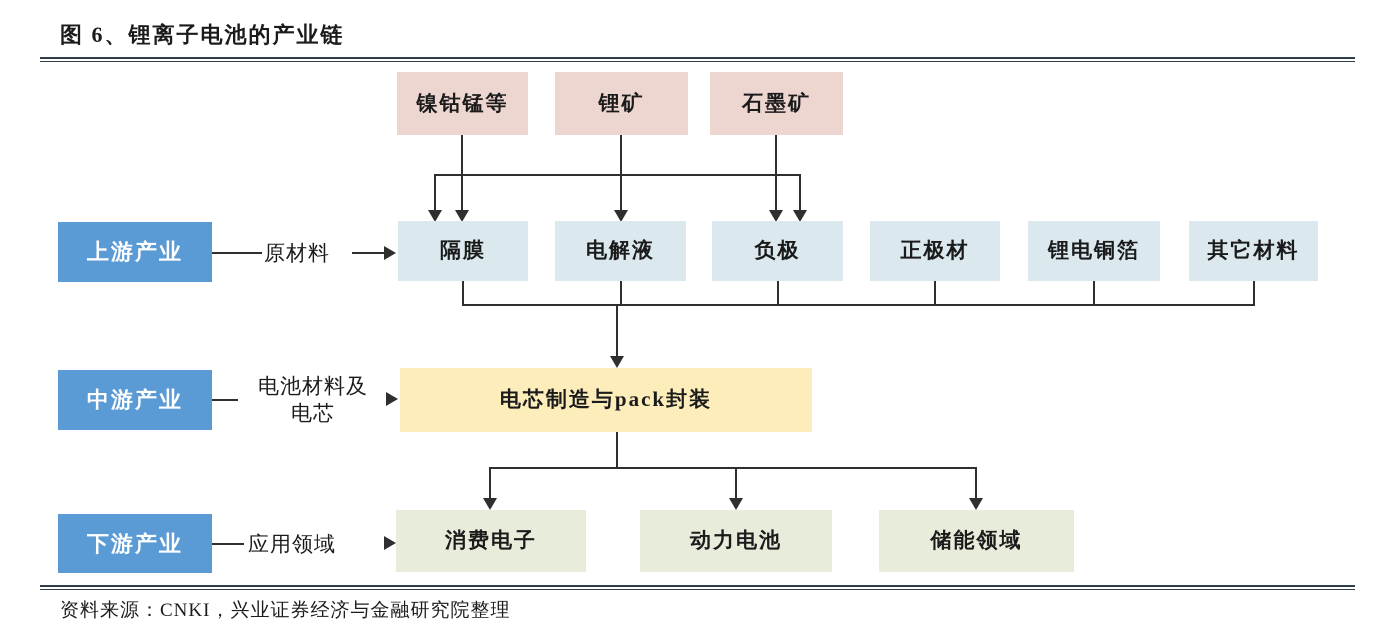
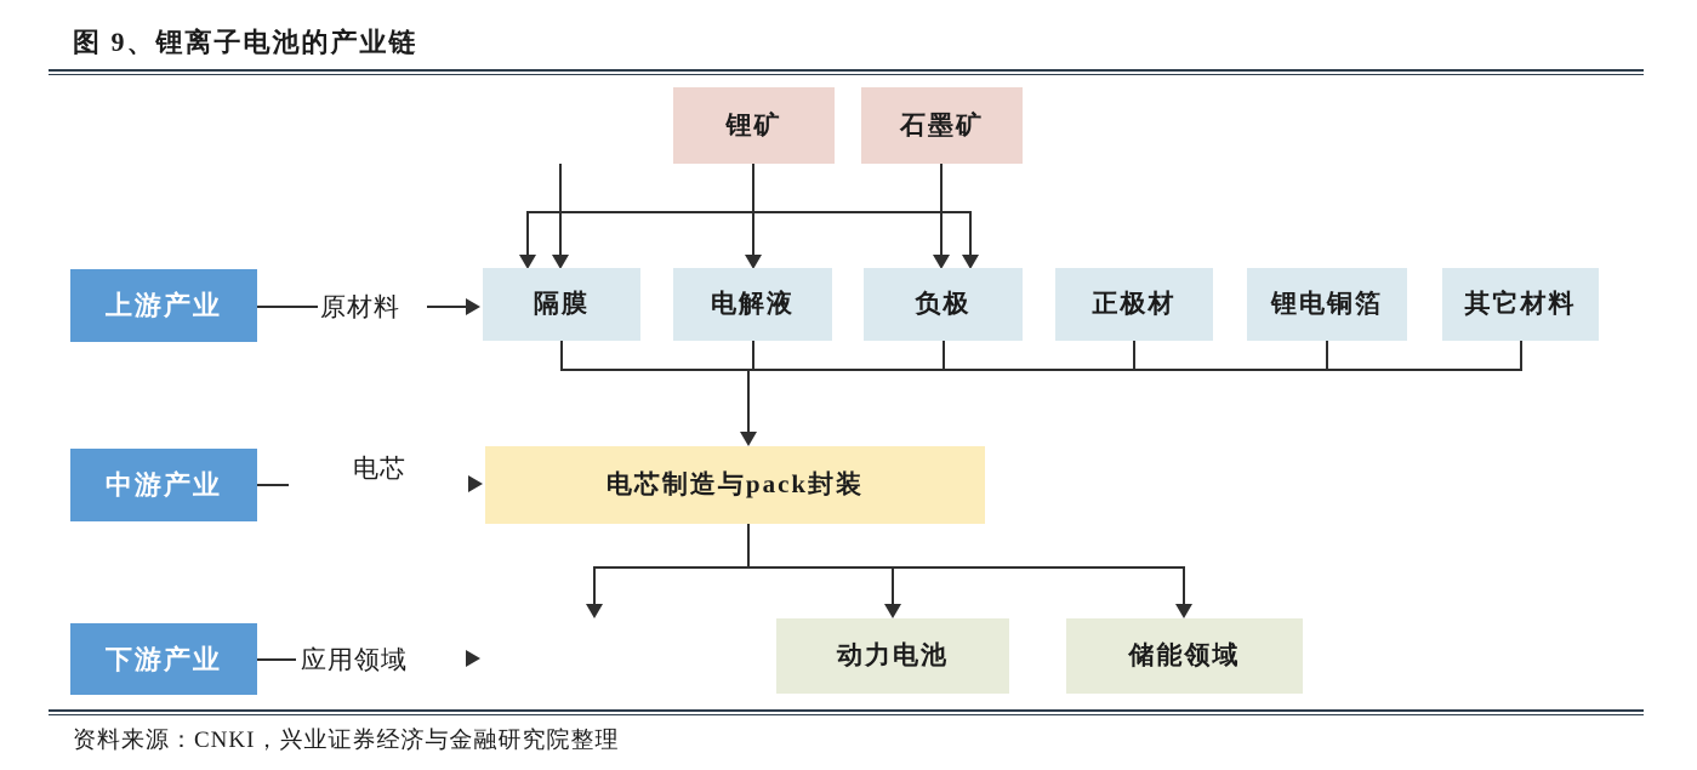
- 图 6、锂离子电池的产业链
+ 图 9、锂离子电池的产业链
- 镍钴锰等
  锂矿
  石墨矿
  上游产业
  原材料
  隔膜
  电解液
  负极
  正极材
  锂电铜箔
  其它材料
  中游产业
- 电池材料及
  电芯
  电芯制造与pack封装
  下游产业
  应用领域
- 消费电子
  动力电池
  储能领域
  资料来源：CNKI，兴业证券经济与金融研究院整理
